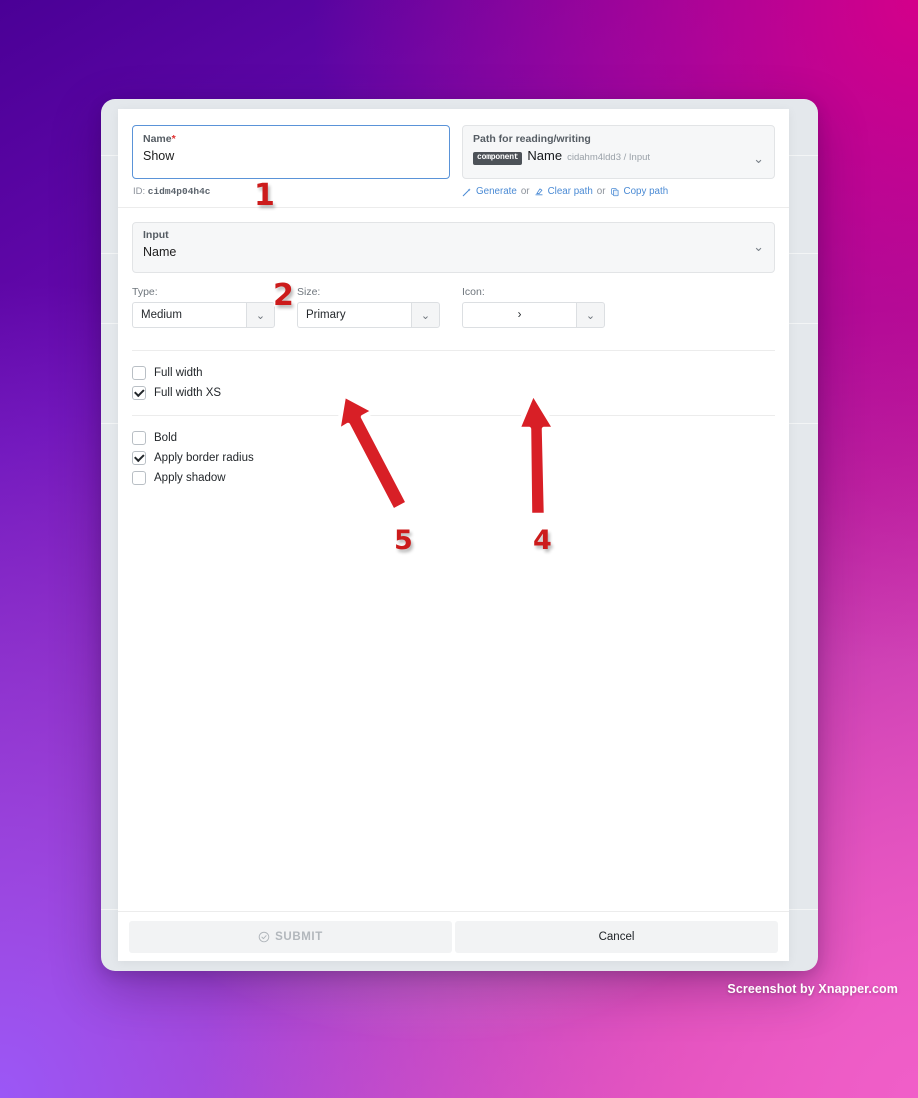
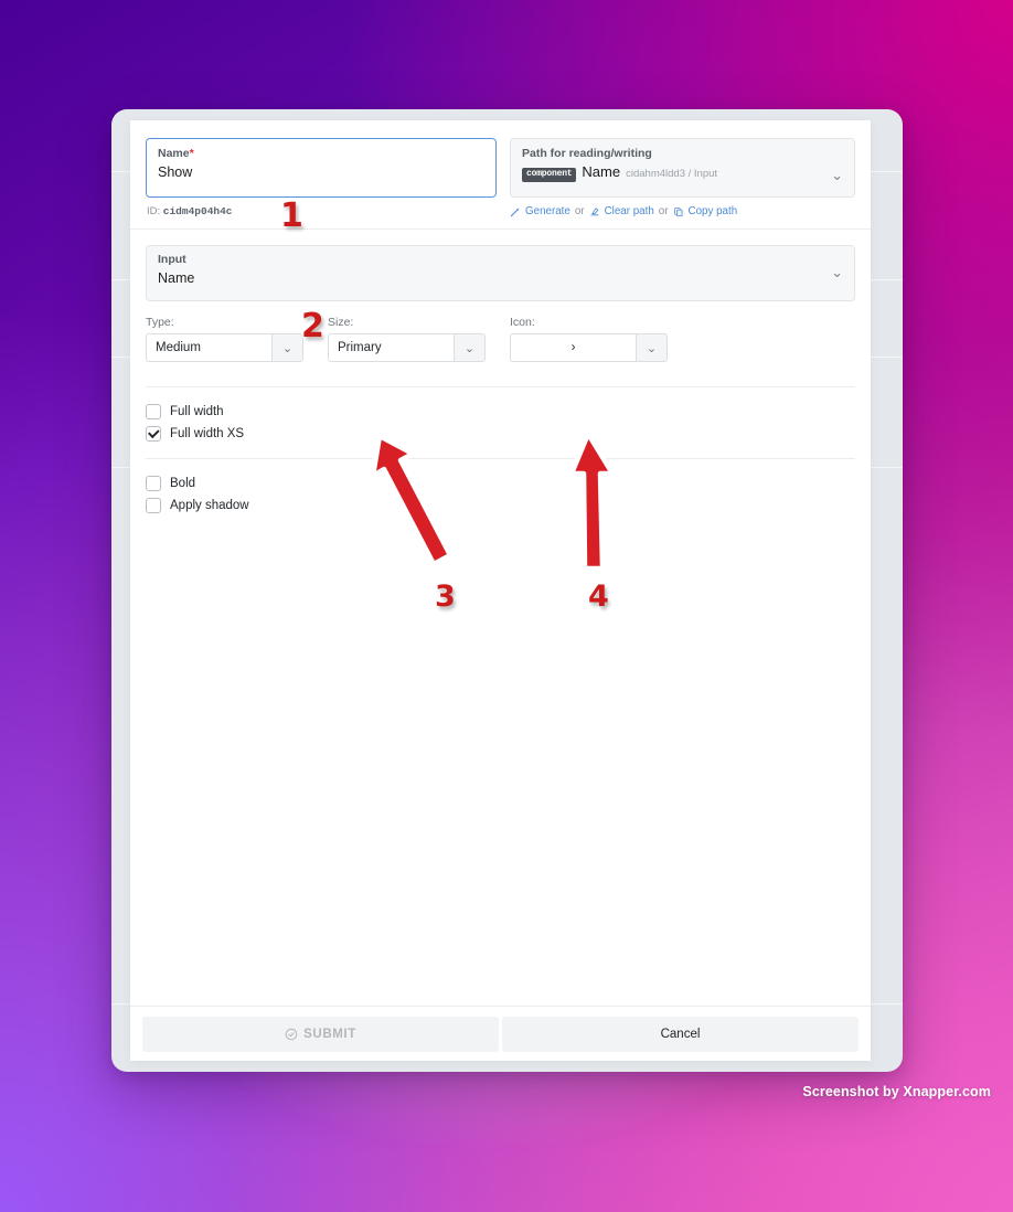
  Name*
  Show
  ID: cidm4p04h4c
  Path for reading/writing
  component
  Name
  cidahm4ldd3 / Input
  ⌄
  Generate
  or
  Clear path
  or
  Copy path
  Input
  Name
  ⌄
  Type:
  Medium
  ⌄
  Size:
  Primary
  ⌄
  Icon:
  ›
  ⌄
  Full width
  Full width XS
  Bold
- Apply border radius
  Apply shadow
  SUBMIT
  Cancel
  1
  2
- 5
+ 3
  4
  Screenshot by Xnapper.com
